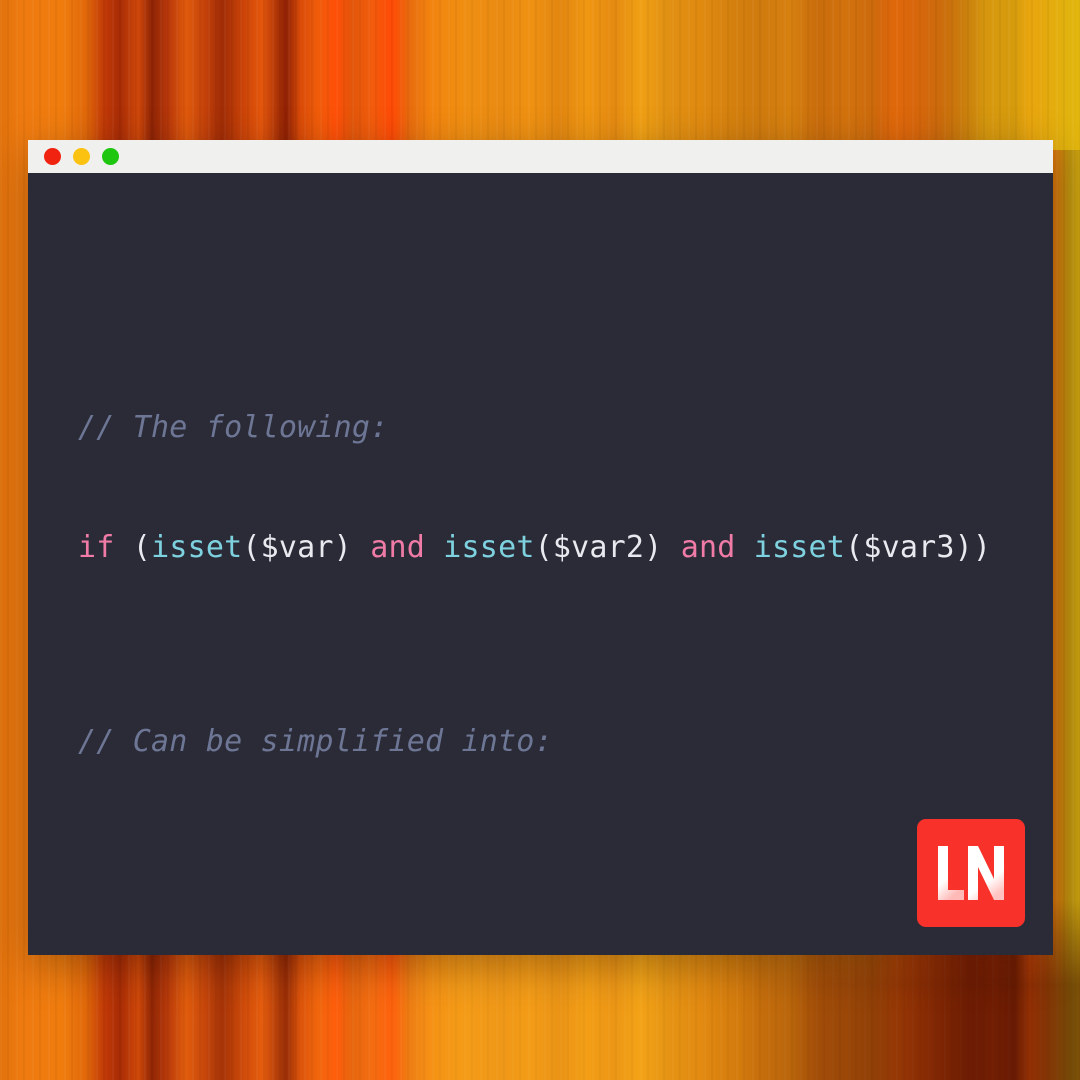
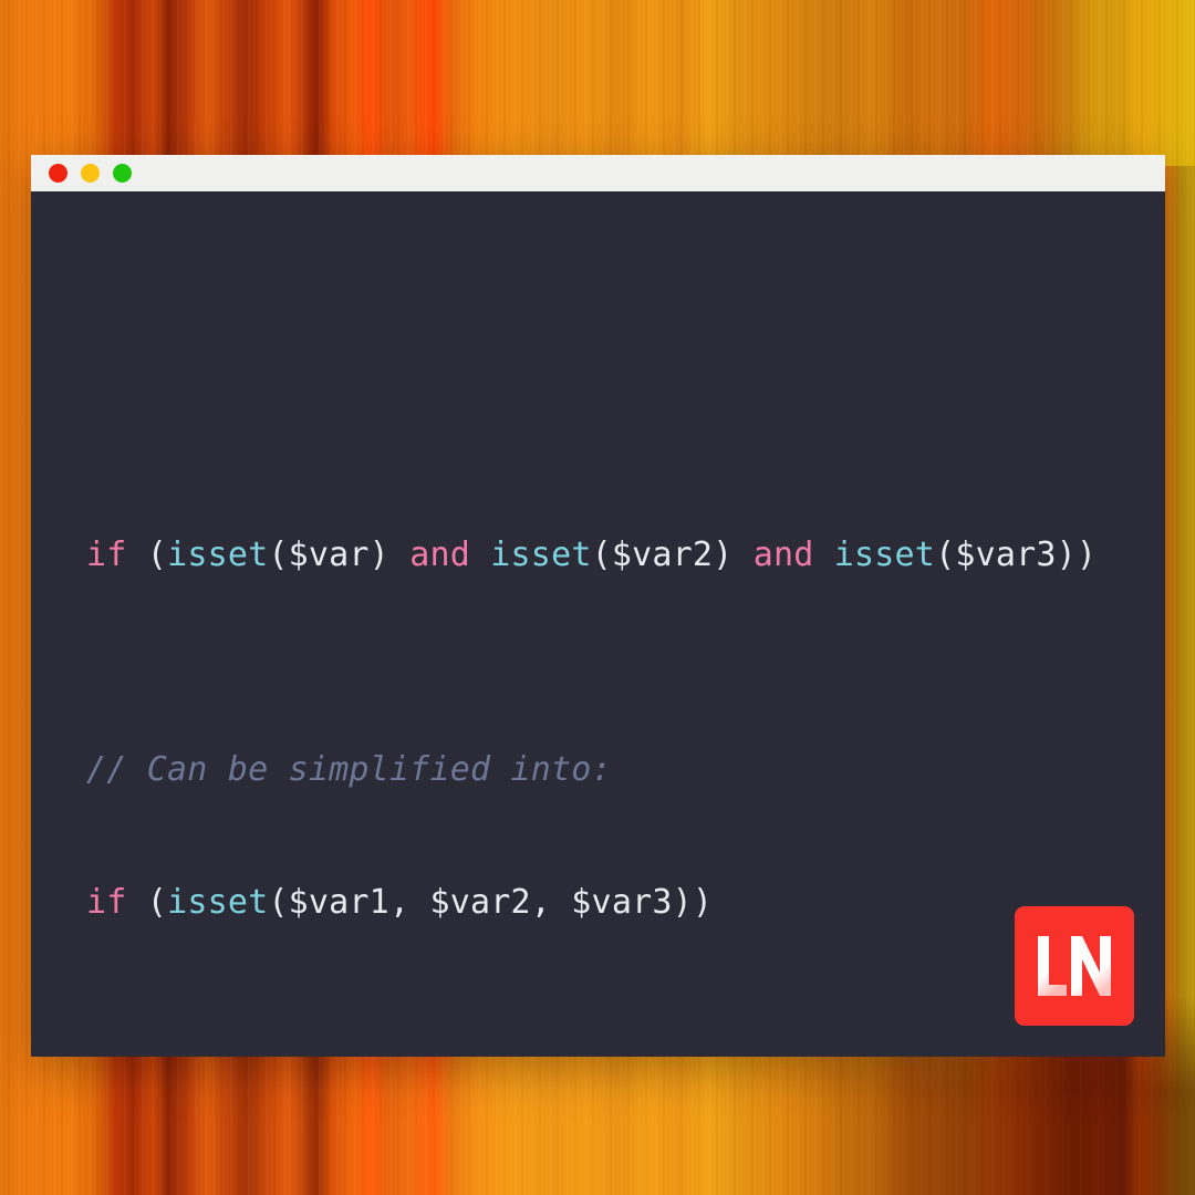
- // The following:
  if (isset($var) and isset($var2) and isset($var3))
  // Can be simplified into:
+ if (isset($var1, $var2, $var3))
